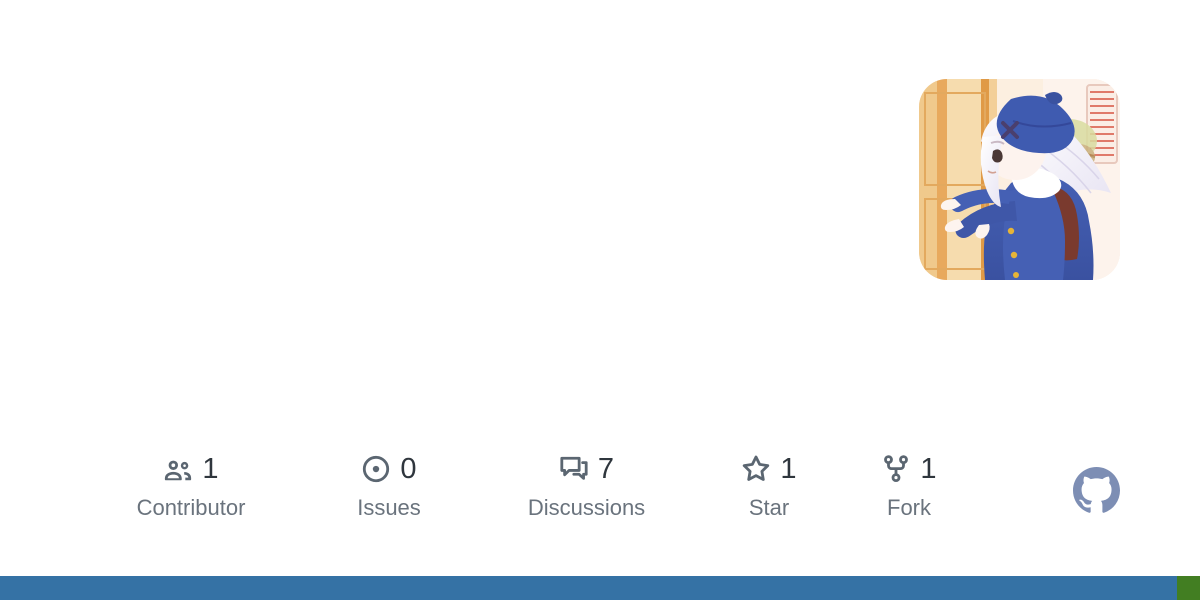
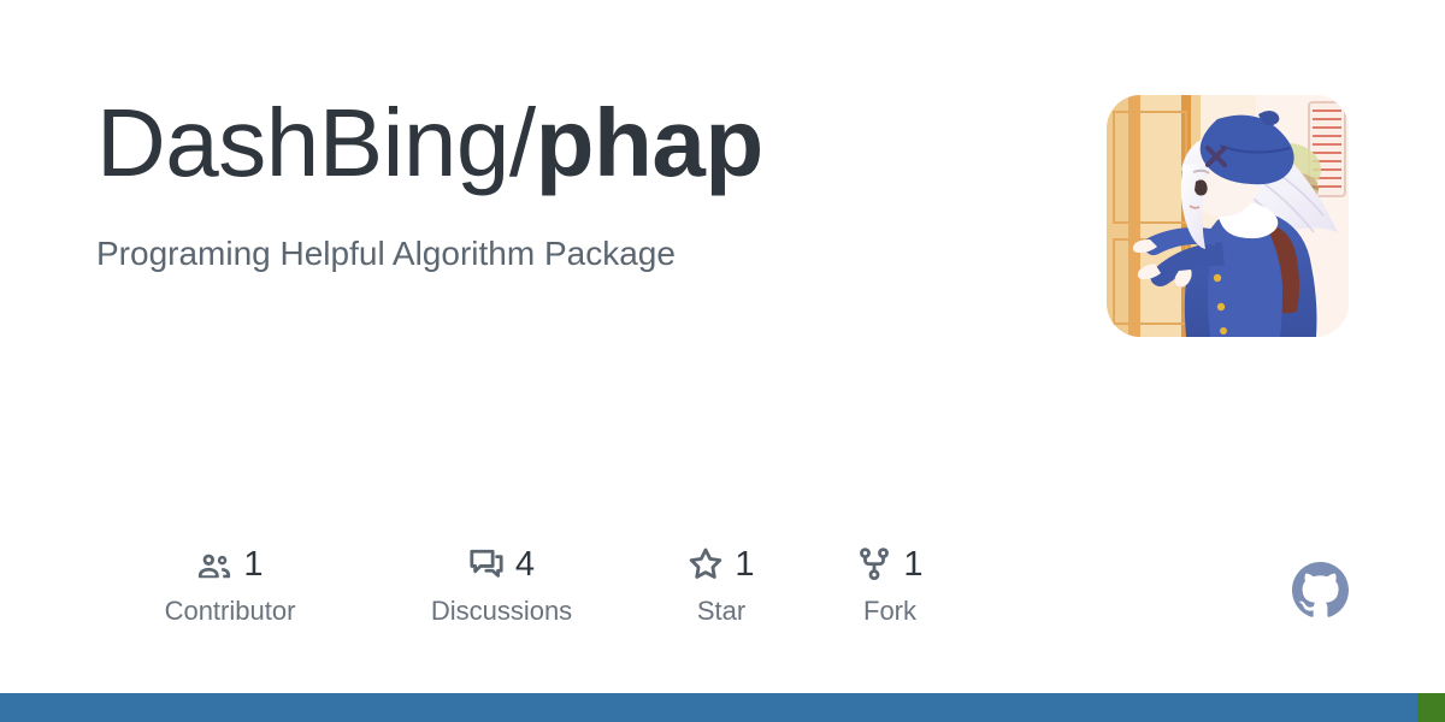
+ DashBing/phap
+ Programing Helpful Algorithm Package
  1
  Contributor
- 0
- Issues
- 7
+ 4
  Discussions
  1
  Star
  1
  Fork
